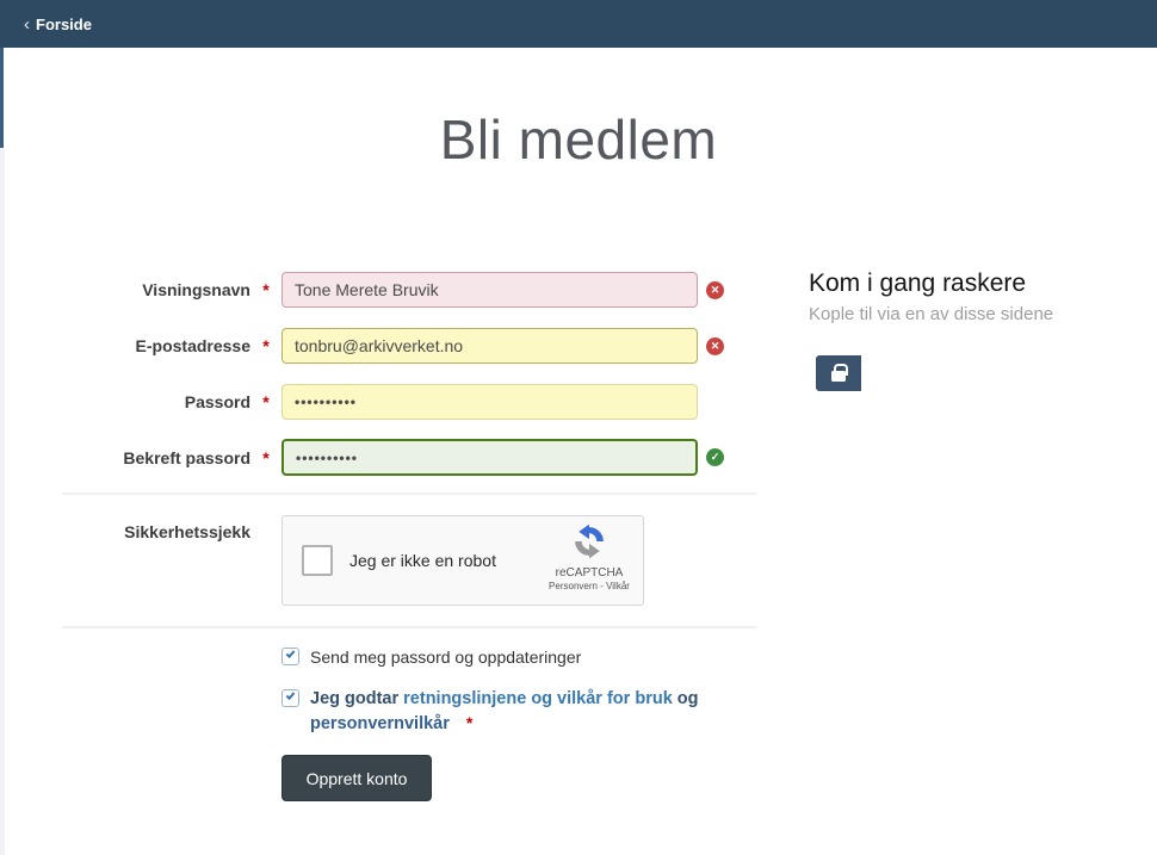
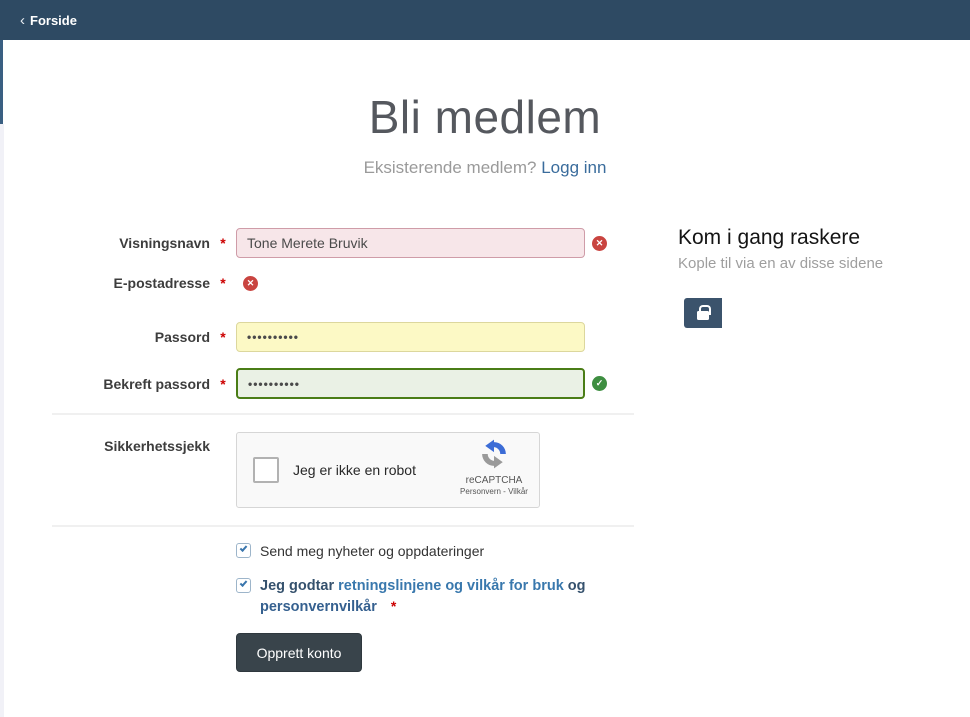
  ‹
  Forside
  Bli medlem
+ Eksisterende medlem? Logg inn
  Visningsnavn
  *
  Tone Merete Bruvik
  ✕
  E-postadresse
  *
- tonbru@arkivverket.no
  ✕
  Passord
  *
  ••••••••••
  Bekreft passord
  *
  ••••••••••
  ✓
  Sikkerhetssjekk
  Jeg er ikke en robot
  reCAPTCHA
  Personvern - Vilkår
- Send meg passord og oppdateringer
+ Send meg nyheter og oppdateringer
  Jeg godtar retningslinjene og vilkår for bruk og personvernvilkår *
  Opprett konto
  Kom i gang raskere
  Kople til via en av disse sidene
